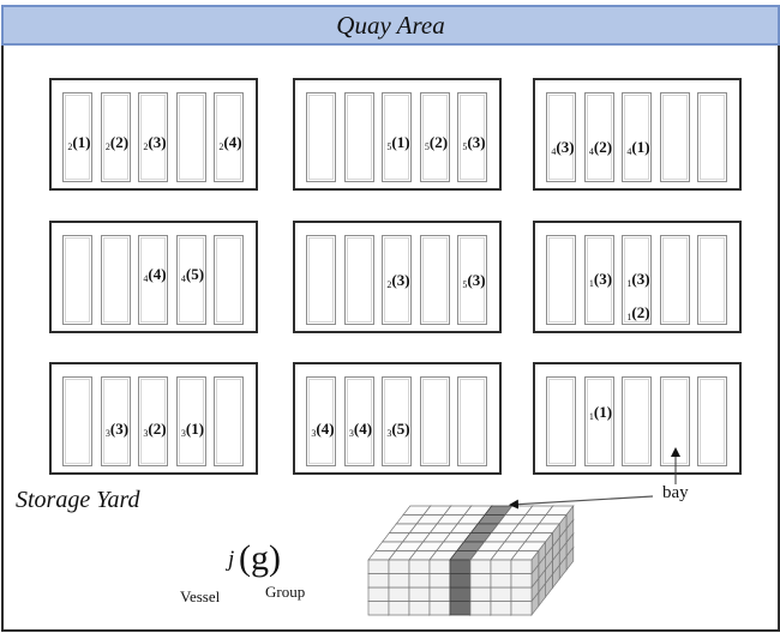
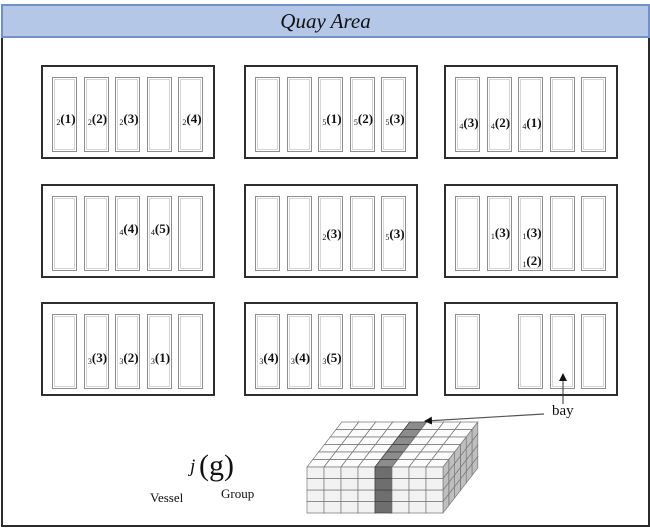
  Quay Area
  2(1)
  2(2)
  2(3)
  2(4)
  5(1)
  5(2)
  5(3)
  4(3)
  4(2)
  4(1)
  4(4)
  4(5)
  2(3)
  5(3)
  1(3)
  1(3)
  1(2)
  3(3)
  3(2)
  3(1)
  3(4)
  3(4)
  3(5)
- 1(1)
- Storage Yard
  j
  (g)
  Vessel
  Group
  bay
